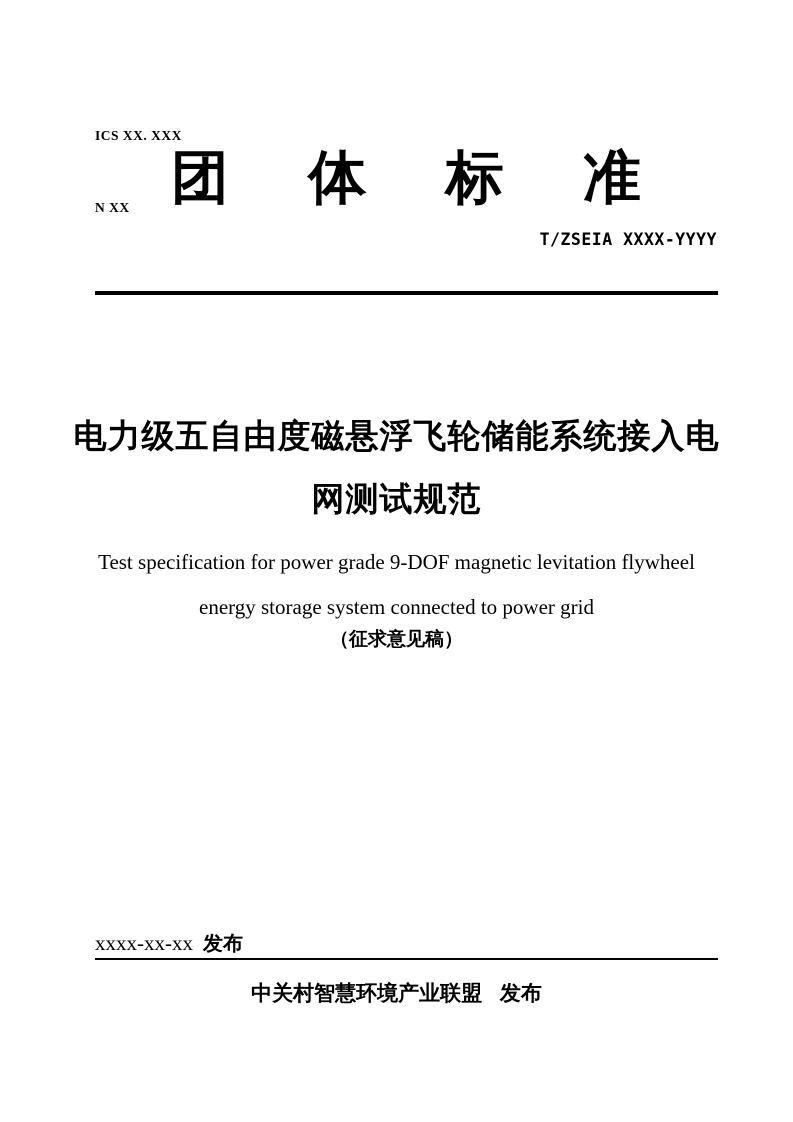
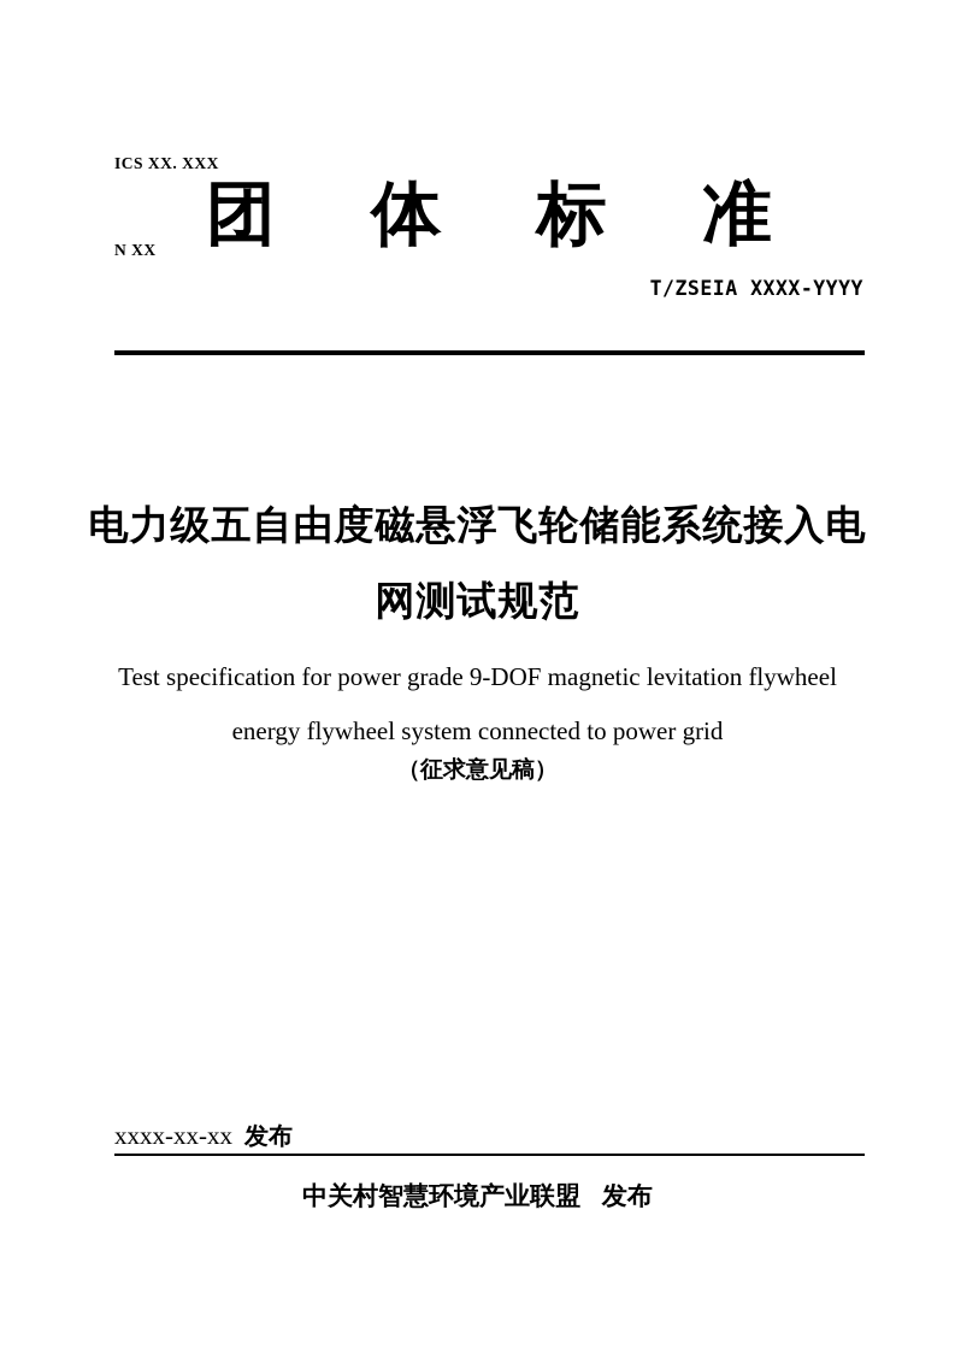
  ICS XX. XXX
  N XX
  团
  体
  标
  准
  T/ZSEIA XXXX-YYYY
  电力级五自由度磁悬浮飞轮储能系统接入电
  网测试规范
  Test specification for power grade 9-DOF magnetic levitation flywheel
- energy storage system connected to power grid
+ energy flywheel system connected to power grid
  （征求意见稿）
  xxxx-xx-xx 发布
  中关村智慧环境产业联盟 发布
